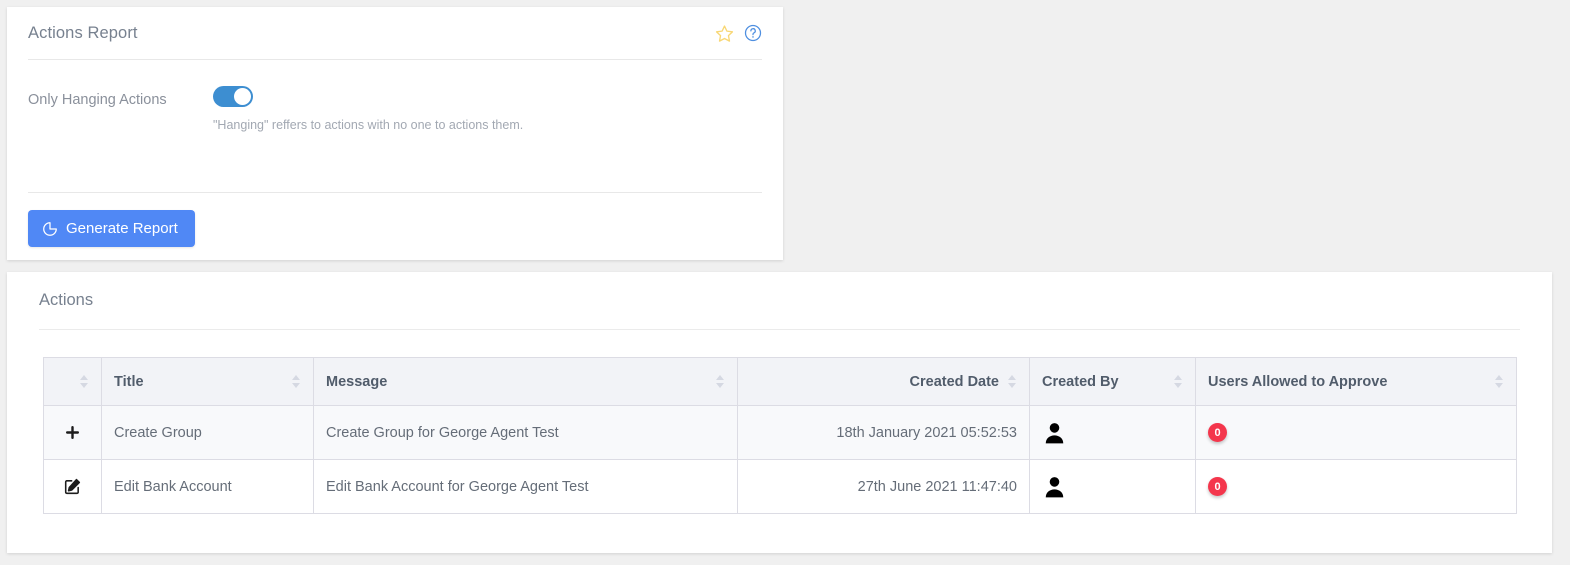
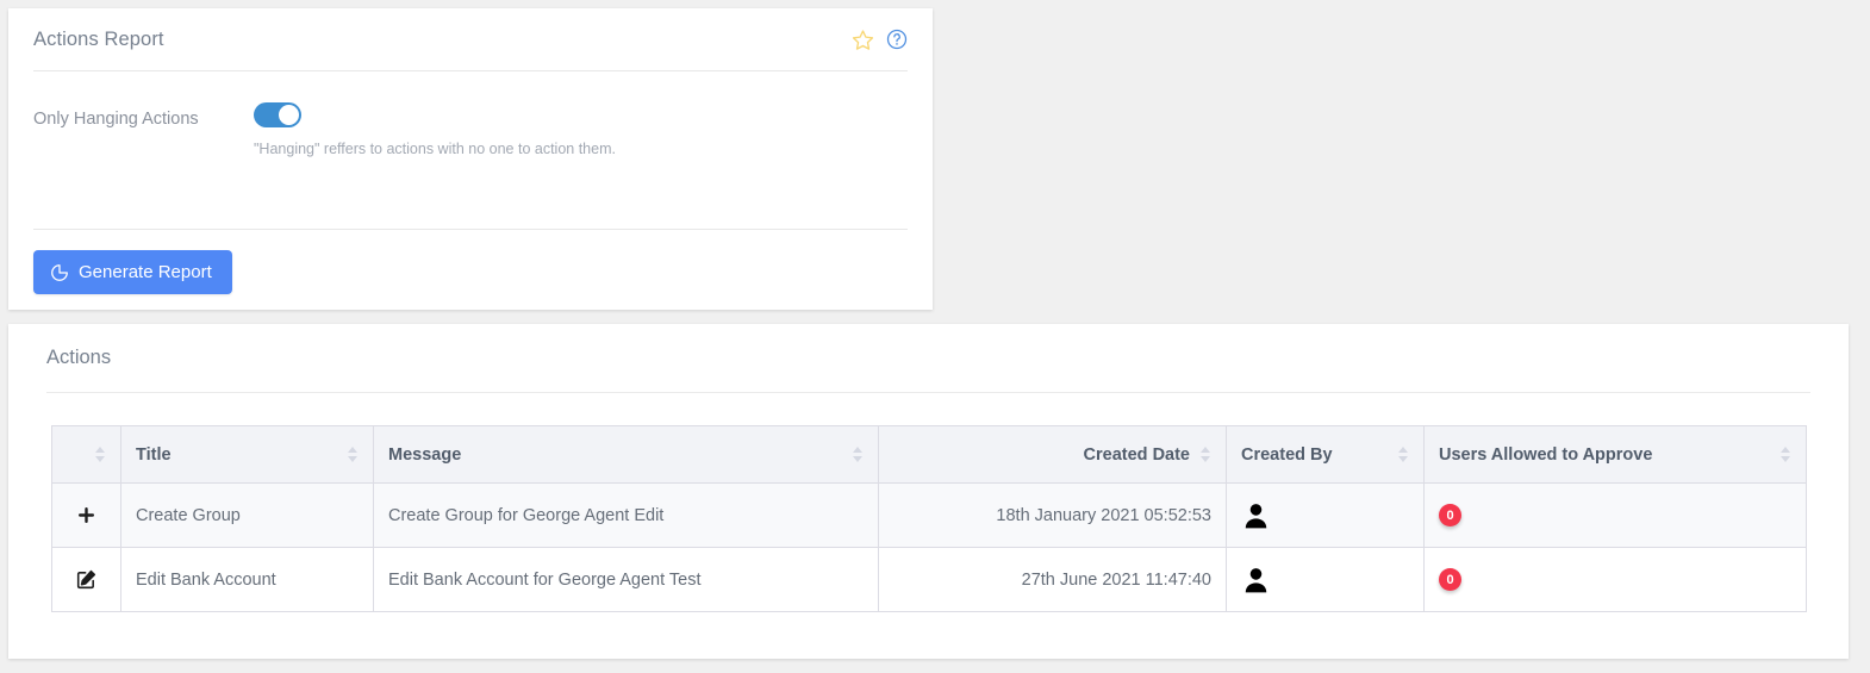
  Actions Report
  Only Hanging Actions
- "Hanging" reffers to actions with no one to actions them.
+ "Hanging" reffers to actions with no one to action them.
  Generate Report
  Actions
  	Title	Message	Created Date	Created By	Users Allowed to Approve
- 	Create Group	Create Group for George Agent Test	18th January 2021 05:52:53		0
+ 	Create Group	Create Group for George Agent Edit	18th January 2021 05:52:53		0
  	Edit Bank Account	Edit Bank Account for George Agent Test	27th June 2021 11:47:40		0
